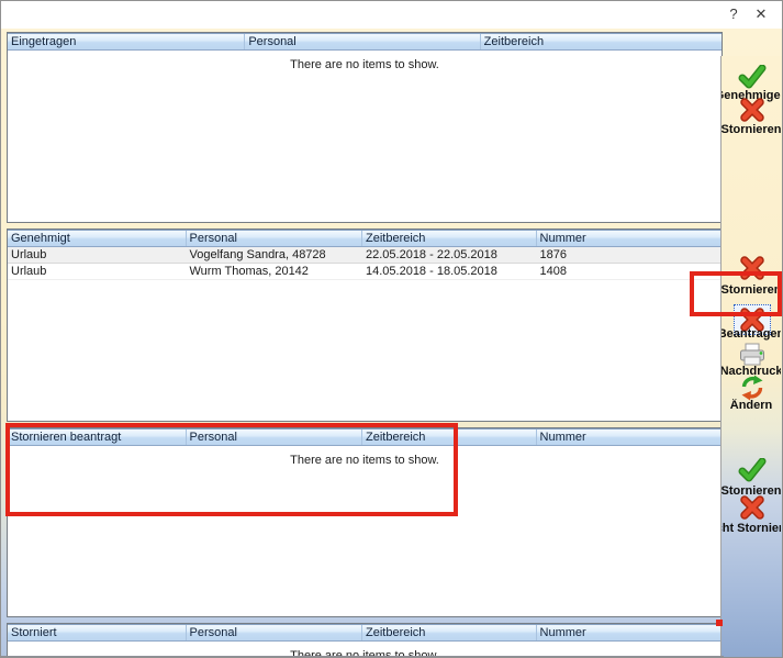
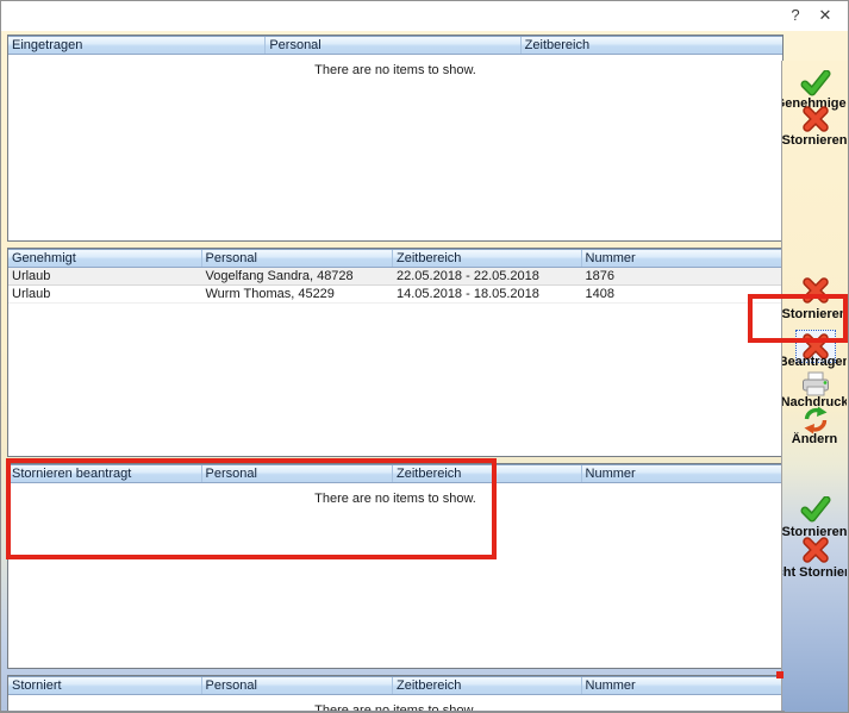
  ?
  ✕
  Eingetragen
  Personal
  Zeitbereich
  There are no items to show.
  Genehmigt
  Personal
  Zeitbereich
  Nummer
  Urlaub
  Vogelfang Sandra, 48728
  22.05.2018 - 22.05.2018
  1876
  Urlaub
- Wurm Thomas, 20142
+ Wurm Thomas, 45229
  14.05.2018 - 18.05.2018
  1408
  Stornieren beantragt
  Personal
  Zeitbereich
  Nummer
  There are no items to show.
  Storniert
  Personal
  Zeitbereich
  Nummer
  enehmige
  Stornieren
  Stornieren
  Beantragen
  Nachdruck
  Ändern
  Stornieren
